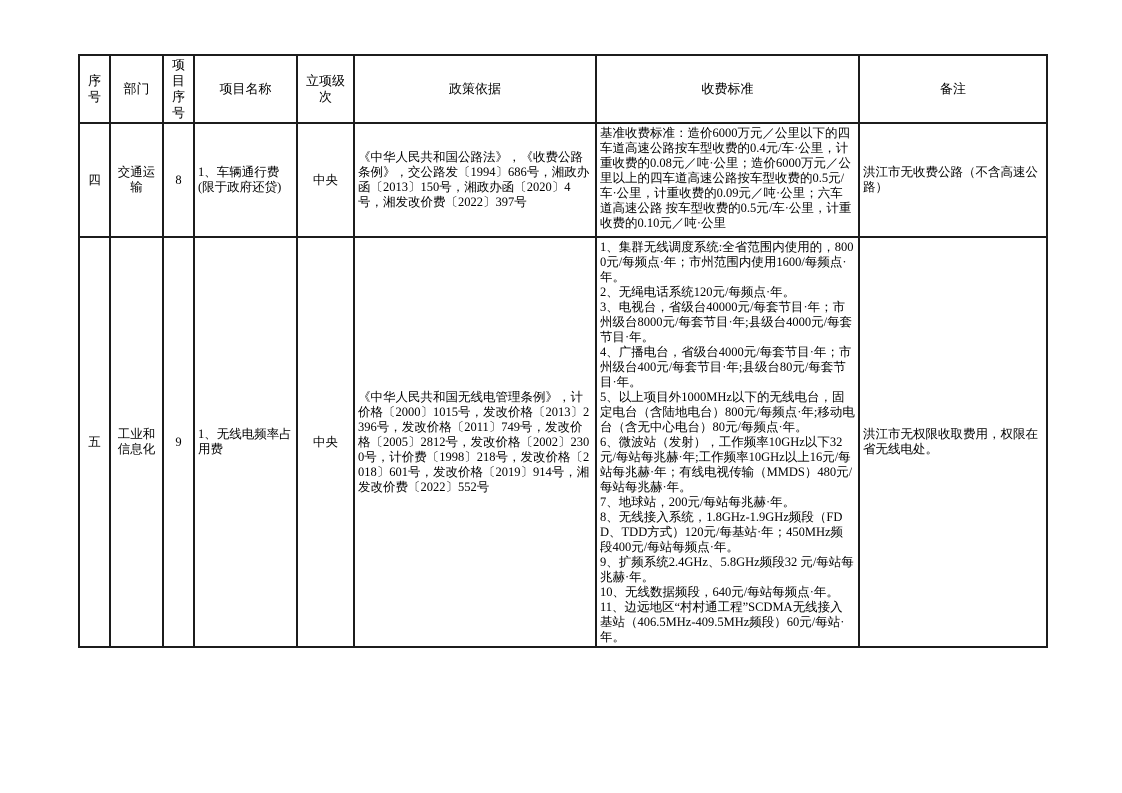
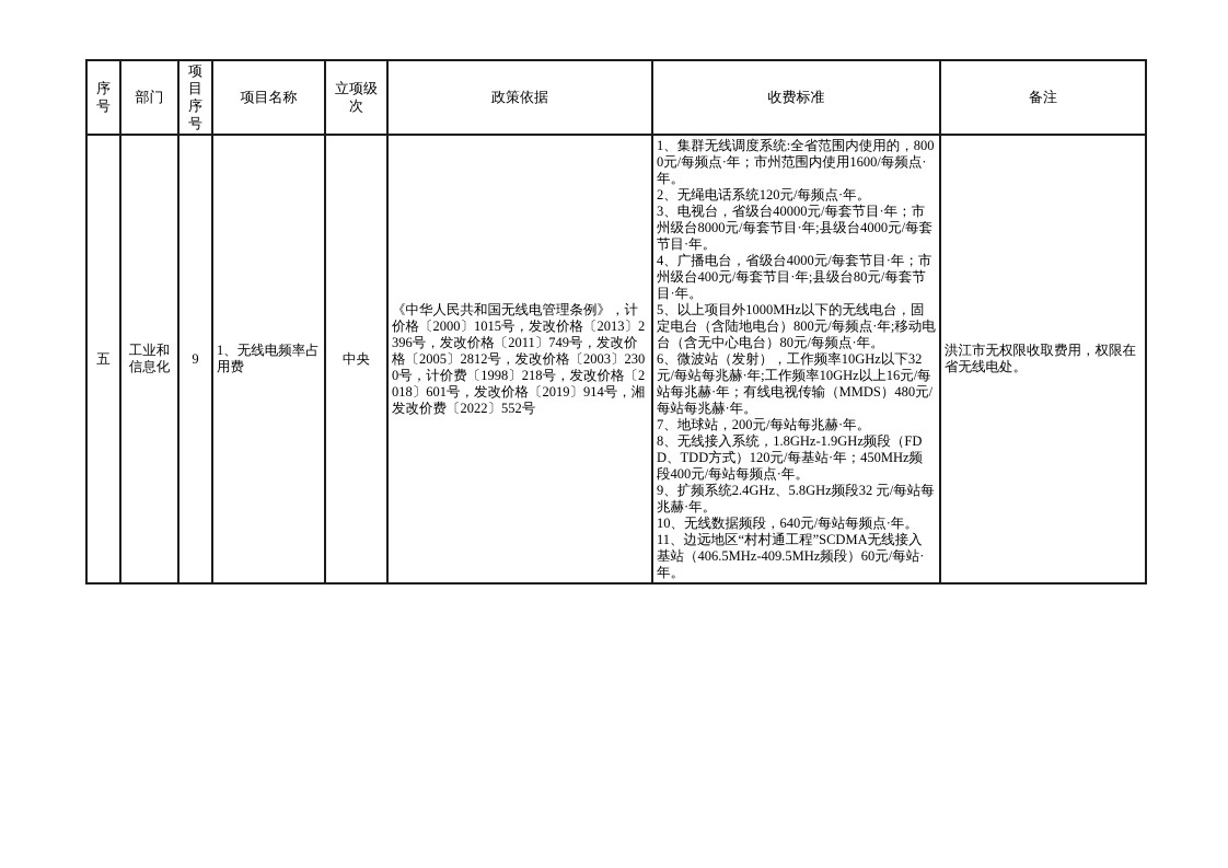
  序号	部门	项目序号	项目名称	立项级次	政策依据	收费标准	备注
- 四	交通运输	8	1、车辆通行费(限于政府还贷)	中央	《中华人民共和国公路法》，《收费公路条例》，交公路发〔1994〕686号，湘政办函〔2013〕150号，湘政办函〔2020〕4号，湘发改价费〔2022〕397号	基准收费标准：造价6000万元／公里以下的四车道高速公路按车型收费的0.4元/车·公里，计重收费的0.08元／吨·公里；造价6000万元／公里以上的四车道高速公路按车型收费的0.5元/车·公里，计重收费的0.09元／吨·公里；六车道高速公路 按车型收费的0.5元/车·公里，计重收费的0.10元／吨·公里	洪江市无收费公路（不含高速公路）
- 五	工业和信息化	9	1、无线电频率占用费	中央	《中华人民共和国无线电管理条例》，计价格〔2000〕1015号，发改价格〔2013〕2396号，发改价格〔2011〕749号，发改价格〔2005〕2812号，发改价格〔2002〕2300号，计价费〔1998〕218号，发改价格〔2018〕601号，发改价格〔2019〕914号，湘发改价费〔2022〕552号	1、集群无线调度系统:全省范围内使用的，8000元/每频点·年；市州范围内使用1600/每频点·年。 2、无绳电话系统120元/每频点·年。 3、电视台，省级台40000元/每套节目·年；市州级台8000元/每套节目·年;县级台4000元/每套节目·年。 4、广播电台，省级台4000元/每套节目·年；市州级台400元/每套节目·年;县级台80元/每套节目·年。 5、以上项目外1000MHz以下的无线电台，固定电台（含陆地电台）800元/每频点·年;移动电台（含无中心电台）80元/每频点·年。 6、微波站（发射），工作频率10GHz以下32元/每站每兆赫·年;工作频率10GHz以上16元/每站每兆赫·年；有线电视传输（MMDS）480元/每站每兆赫·年。 7、地球站，200元/每站每兆赫·年。 8、无线接入系统，1.8GHz-1.9GHz频段（FDD、TDD方式）120元/每基站·年；450MHz频段400元/每站每频点·年。 9、扩频系统2.4GHz、5.8GHz频段32 元/每站每兆赫·年。 10、无线数据频段，640元/每站每频点·年。 11、边远地区“村村通工程”SCDMA无线接入基站（406.5MHz-409.5MHz频段）60元/每站·年。	洪江市无权限收取费用，权限在省无线电处。
+ 五	工业和信息化	9	1、无线电频率占用费	中央	《中华人民共和国无线电管理条例》，计价格〔2000〕1015号，发改价格〔2013〕2396号，发改价格〔2011〕749号，发改价格〔2005〕2812号，发改价格〔2003〕2300号，计价费〔1998〕218号，发改价格〔2018〕601号，发改价格〔2019〕914号，湘发改价费〔2022〕552号	1、集群无线调度系统:全省范围内使用的，8000元/每频点·年；市州范围内使用1600/每频点·年。 2、无绳电话系统120元/每频点·年。 3、电视台，省级台40000元/每套节目·年；市州级台8000元/每套节目·年;县级台4000元/每套节目·年。 4、广播电台，省级台4000元/每套节目·年；市州级台400元/每套节目·年;县级台80元/每套节目·年。 5、以上项目外1000MHz以下的无线电台，固定电台（含陆地电台）800元/每频点·年;移动电台（含无中心电台）80元/每频点·年。 6、微波站（发射），工作频率10GHz以下32元/每站每兆赫·年;工作频率10GHz以上16元/每站每兆赫·年；有线电视传输（MMDS）480元/每站每兆赫·年。 7、地球站，200元/每站每兆赫·年。 8、无线接入系统，1.8GHz-1.9GHz频段（FDD、TDD方式）120元/每基站·年；450MHz频段400元/每站每频点·年。 9、扩频系统2.4GHz、5.8GHz频段32 元/每站每兆赫·年。 10、无线数据频段，640元/每站每频点·年。 11、边远地区“村村通工程”SCDMA无线接入基站（406.5MHz-409.5MHz频段）60元/每站·年。	洪江市无权限收取费用，权限在省无线电处。
